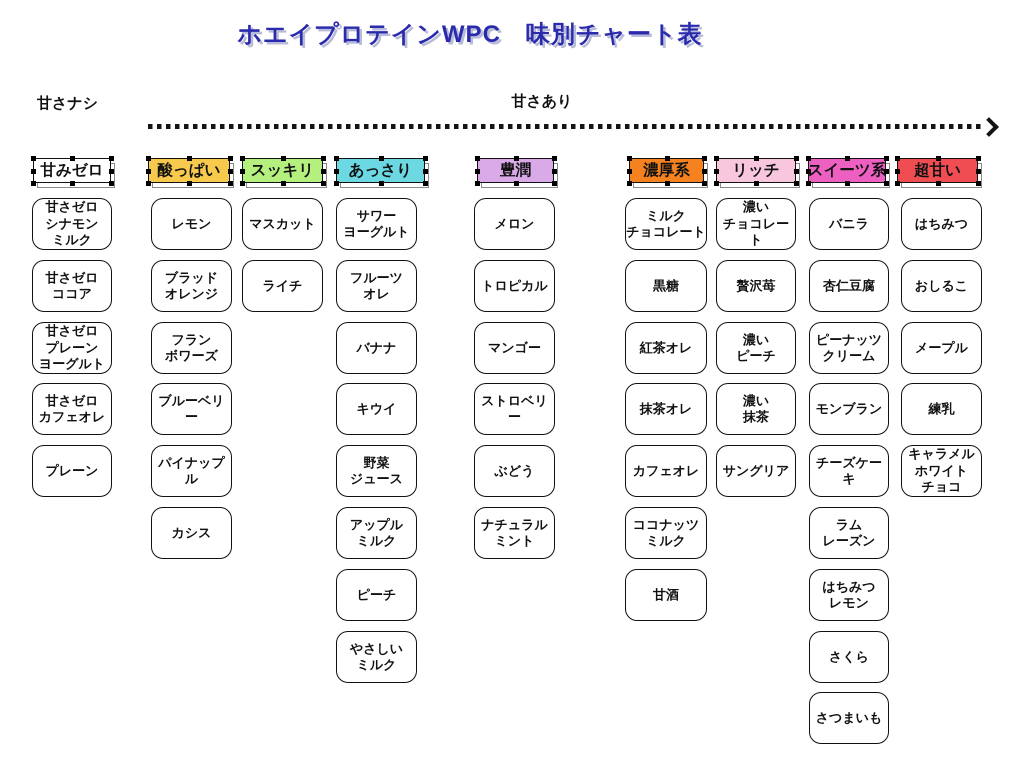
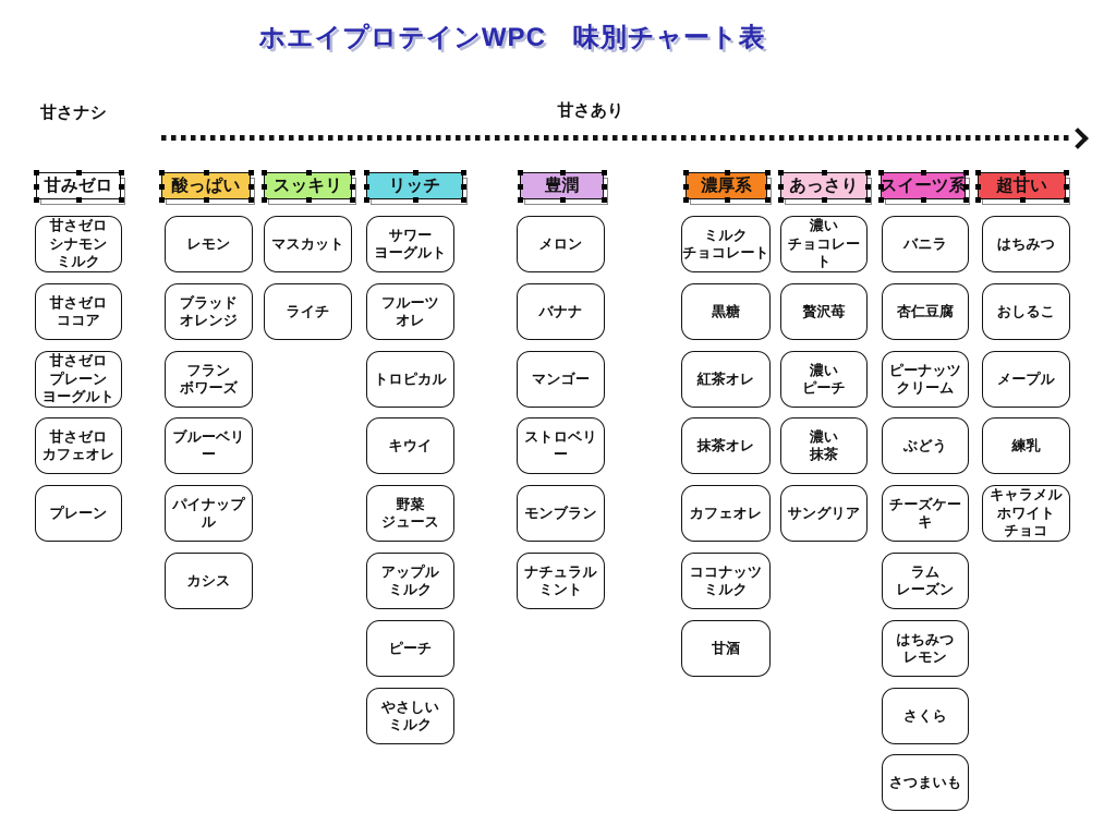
  ホエイプロテインWPC 味別チャート表
  甘さナシ
  甘さあり
  甘みゼロ
  甘さゼロ
  シナモン
  ミルク
  甘さゼロ
  ココア
  甘さゼロ
  プレーン
  ヨーグルト
  甘さゼロ
  カフェオレ
  プレーン
  酸っぱい
  レモン
  ブラッド
  オレンジ
  フラン
  ボワーズ
  ブルーベリー
  パイナップル
  カシス
  スッキリ
  マスカット
  ライチ
- あっさり
+ リッチ
  サワー
  ヨーグルト
  フルーツ
  オレ
- バナナ
+ トロピカル
  キウイ
  野菜
  ジュース
  アップル
  ミルク
  ピーチ
  やさしい
  ミルク
  豊潤
  メロン
- トロピカル
+ バナナ
  マンゴー
  ストロベリー
- ぶどう
+ モンブラン
  ナチュラル
  ミント
  濃厚系
  ミルク
  チョコレート
  黒糖
  紅茶オレ
  抹茶オレ
  カフェオレ
  ココナッツ
  ミルク
  甘酒
- リッチ
+ あっさり
  濃い
  チョコレート
  贅沢苺
  濃い
  ピーチ
  濃い
  抹茶
  サングリア
  スイーツ系
  バニラ
  杏仁豆腐
  ピーナッツ
  クリーム
- モンブラン
+ ぶどう
  チーズケーキ
  ラム
  レーズン
  はちみつ
  レモン
  さくら
  さつまいも
  超甘い
  はちみつ
  おしるこ
  メープル
  練乳
  キャラメル
  ホワイト
  チョコ
